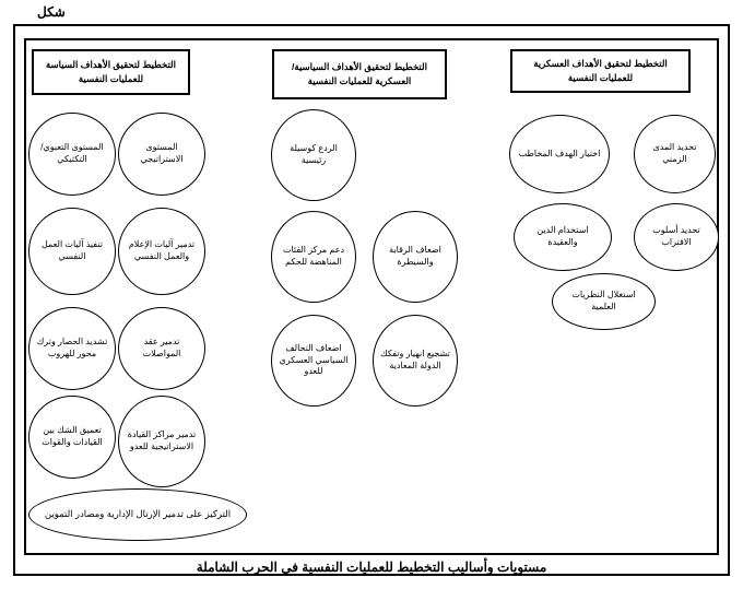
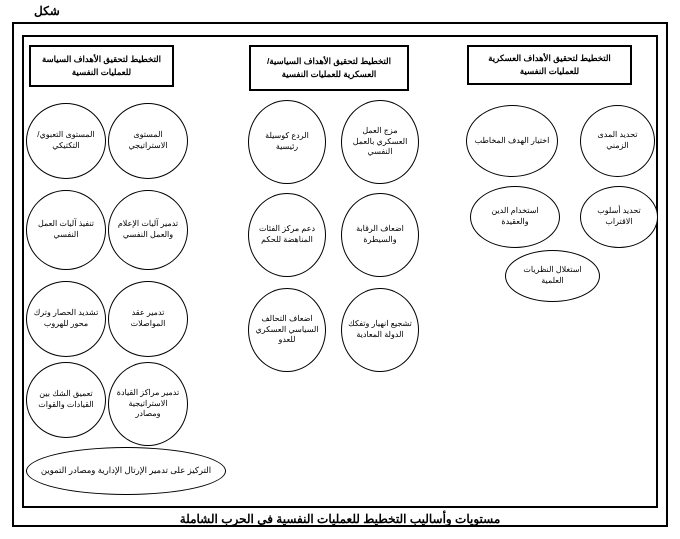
  شكل
  التخطيط لتحقيق الأهداف العسكرية للعمليات النفسية
  تحديد المدى الزمني
  اختيار الهدف المخاطب
  تحديد أسلوب الاقتراب
  استخدام الدين والعقيدة
  استغلال النظريات العلمية
  التخطيط لتحقيق الأهداف السياسية/ العسكرية للعمليات النفسية
+ مزج العمل العسكري بالعمل النفسي
  الردع كوسيلة رئيسية
  اضعاف الرقابة والسيطرة
  دعم مركز الفئات المناهضة للحكم
  تشجيع انهيار وتفكك الدولة المعادية
  اضعاف التحالف السياسي العسكري للعدو
  التخطيط لتحقيق الأهداف السياسة للعمليات النفسية
  المستوى الاستراتيجي
  المستوى التعبوي/ التكتيكي
  تدمير آليات الإعلام والعمل النفسي
  تنفيذ آليات العمل النفسي
  تدمير عقد المواصلات
  تشديد الحصار وترك محور للهروب
- تدمير مراكز القيادة الاستراتيجية للعدو
+ تدمير مراكز القيادة الاستراتيجية ومصادر
  تعميق الشك بين القيادات والقوات
  التركيز على تدمير الإرتال الإدارية ومصادر التموين
  مستويات وأساليب التخطيط للعمليات النفسية في الحرب الشاملة
